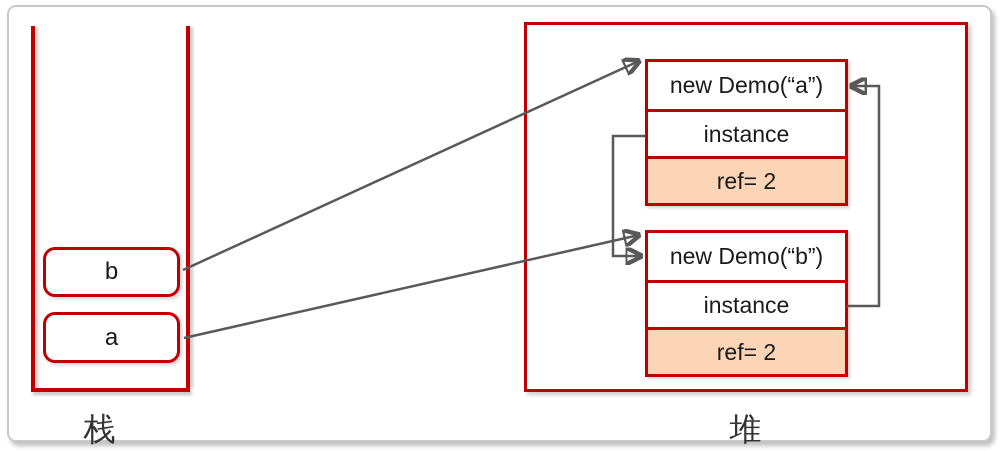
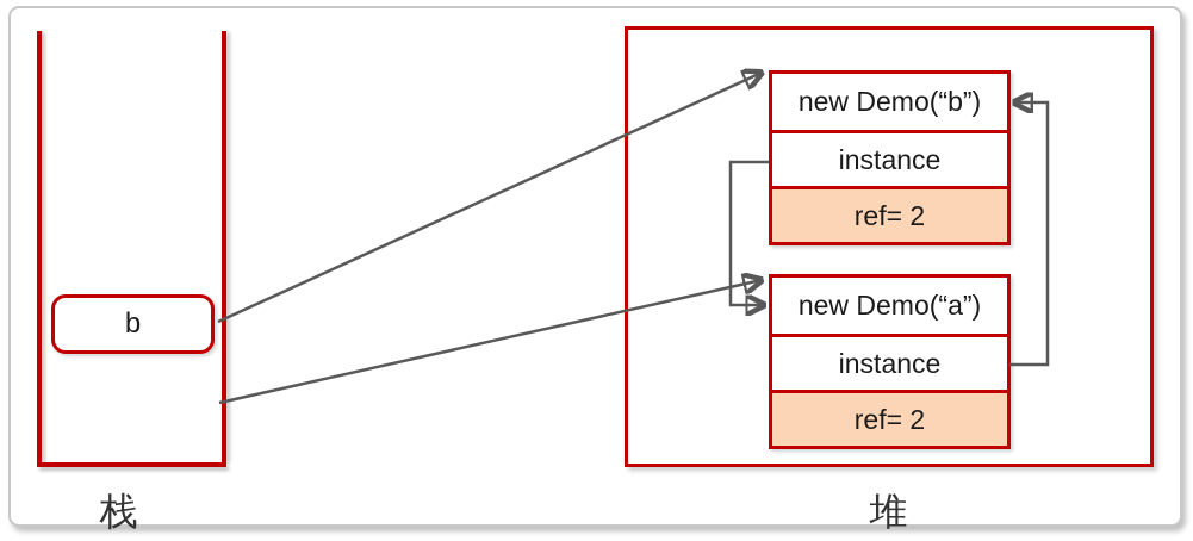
  b
- a
- new Demo(“a”)
+ new Demo(“b”)
  instance
  ref= 2
- new Demo(“b”)
+ new Demo(“a”)
  instance
  ref= 2
  栈
  堆
